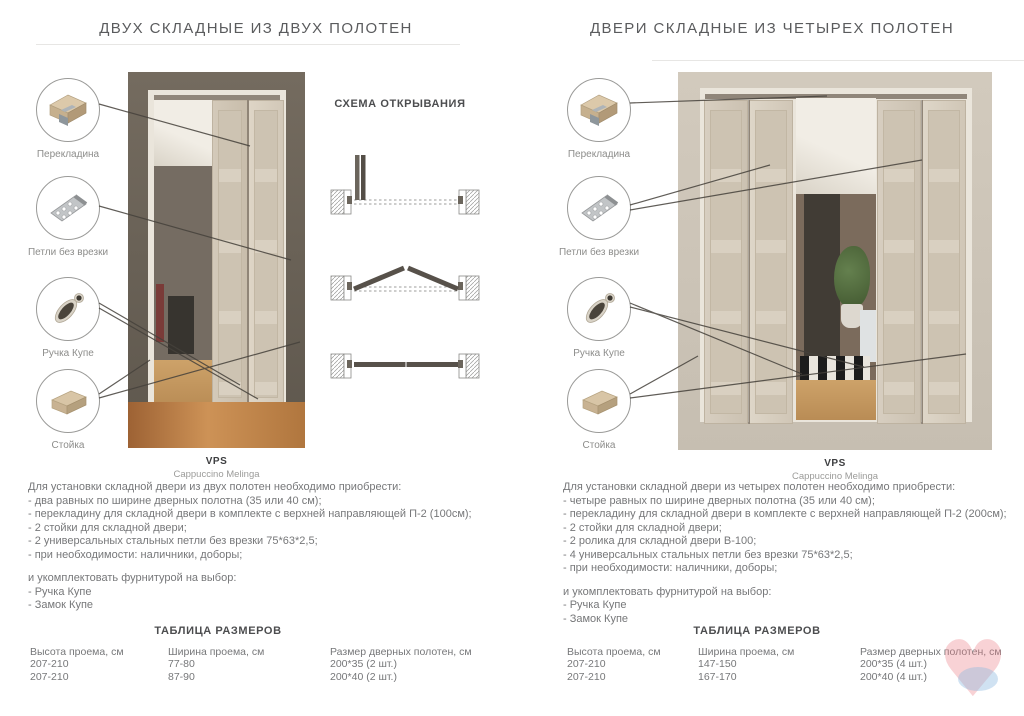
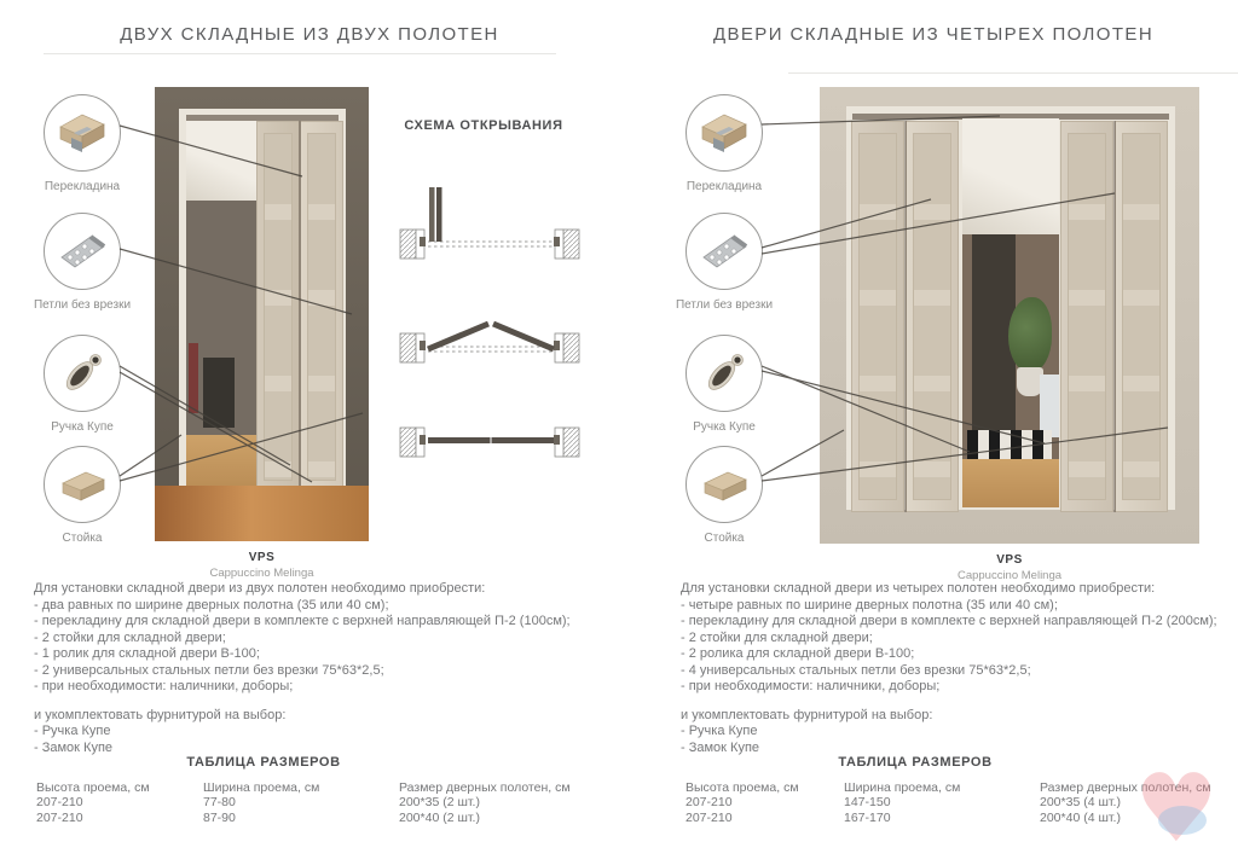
  ДВУХ СКЛАДНЫЕ ИЗ ДВУХ ПОЛОТЕН
  Перекладина
  Петли без врезки
  Ручка Купе
  Стойка
  VPS
  Cappuccino Melinga
  СХЕМА ОТКРЫВАНИЯ
  Для установки складной двери из двух полотен необходимо приобрести:
  - два равных по ширине дверных полотна (35 или 40 см);
  - перекладину для складной двери в комплекте с верхней направляющей П-2 (100см);
  - 2 стойки для складной двери;
+ - 1 ролик для складной двери В-100;
  - 2 универсальных стальных петли без врезки 75*63*2,5;
  - при необходимости: наличники, доборы;
  и укомплектовать фурнитурой на выбор:
  - Ручка Купе
  - Замок Купе
  ТАБЛИЦА РАЗМЕРОВ
  Высота проема, см
  Ширина проема, см
  Размер дверных полотен, см
  207-210
  77-80
  200*35 (2 шт.)
  207-210
  87-90
  200*40 (2 шт.)
  ДВЕРИ СКЛАДНЫЕ ИЗ ЧЕТЫРЕХ ПОЛОТЕН
  Перекладина
  Петли без врезки
  Ручка Купе
  Стойка
  VPS
  Cappuccino Melinga
  Для установки складной двери из четырех полотен необходимо приобрести:
  - четыре равных по ширине дверных полотна (35 или 40 см);
  - перекладину для складной двери в комплекте с верхней направляющей П-2 (200см);
  - 2 стойки для складной двери;
  - 2 ролика для складной двери В-100;
  - 4 универсальных стальных петли без врезки 75*63*2,5;
  - при необходимости: наличники, доборы;
  и укомплектовать фурнитурой на выбор:
  - Ручка Купе
  - Замок Купе
  ТАБЛИЦА РАЗМЕРОВ
  Высота проема, см
  Ширина проема, см
  Размер дверных полотен, см
  207-210
  147-150
  200*35 (4 шт.)
  207-210
  167-170
  200*40 (4 шт.)
  ♥
